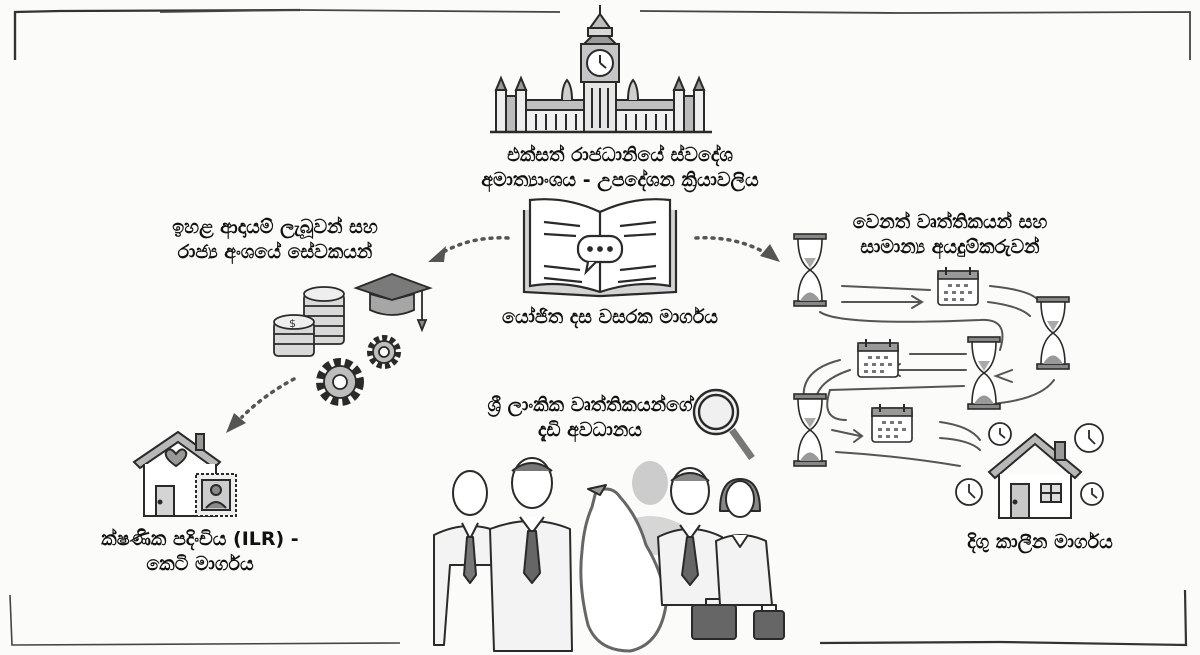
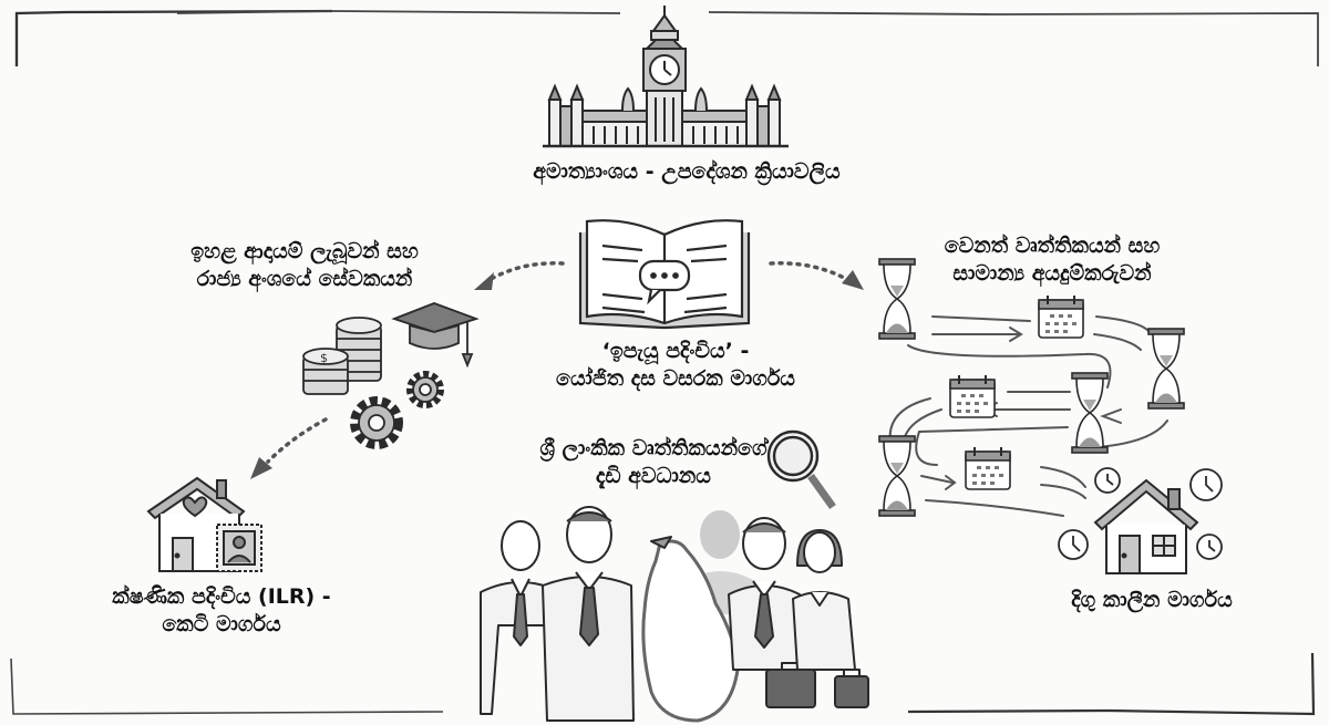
- එක්සත් රාජධානියේ ස්වදේශ
  අමාත්‍යාංශය - උපදේශන ක්‍රියාවලිය
+ ‘ඉපැයූ පදිංචිය’ -
  යෝජිත දස වසරක මාර්ගය
  ඉහළ ආදායම් ලැබූවන් සහ
  රාජ්‍ය අංශයේ සේවකයන්
  $
  ක්ෂණික පදිංචිය (ILR) -
  කෙටි මාර්ගය
  වෙනත් වෘත්තිකයන් සහ
  සාමාන්‍ය අයදුම්කරුවන්
  දිගු කාලීන මාර්ගය
  ශ්‍රී ලාංකික වෘත්තිකයන්ගේ
  දැඩි අවධානය
